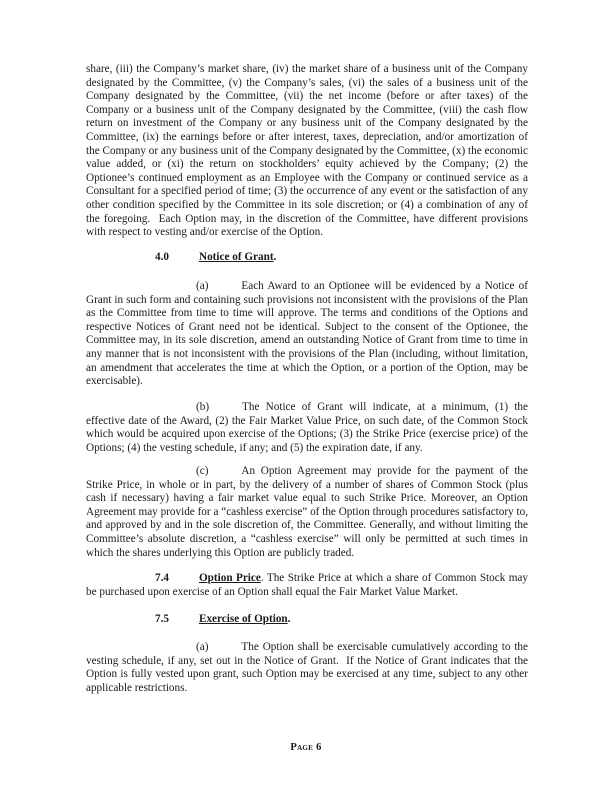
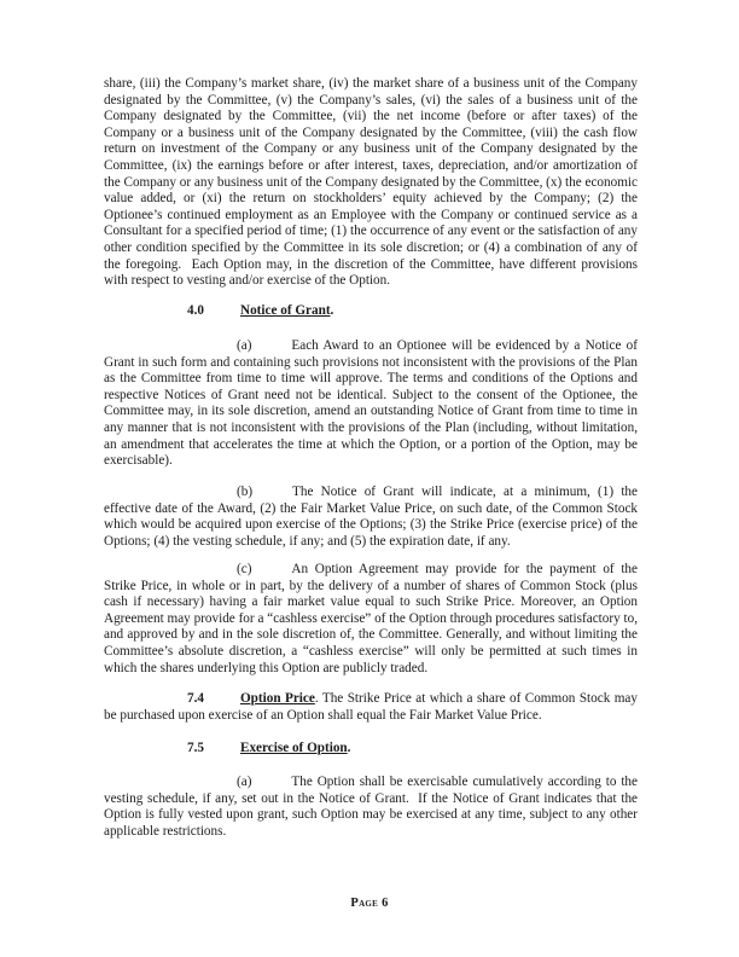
- share, (iii) the Company’s market share, (iv) the market share of a business unit of the Company designated by the Committee, (v) the Company’s sales, (vi) the sales of a business unit of the Company designated by the Committee, (vii) the net income (before or after taxes) of the Company or a business unit of the Company designated by the Committee, (viii) the cash flow return on investment of the Company or any business unit of the Company designated by the Committee, (ix) the earnings before or after interest, taxes, depreciation, and/or amortization of the Company or any business unit of the Company designated by the Committee, (x) the economic value added, or (xi) the return on stockholders’ equity achieved by the Company; (2) the Optionee’s continued employment as an Employee with the Company or continued service as a Consultant for a specified period of time; (3) the occurrence of any event or the satisfaction of any other condition specified by the Committee in its sole discretion; or (4) a combination of any of the foregoing. Each Option may, in the discretion of the Committee, have different provisions with respect to vesting and/or exercise of the Option.
+ share, (iii) the Company’s market share, (iv) the market share of a business unit of the Company designated by the Committee, (v) the Company’s sales, (vi) the sales of a business unit of the Company designated by the Committee, (vii) the net income (before or after taxes) of the Company or a business unit of the Company designated by the Committee, (viii) the cash flow return on investment of the Company or any business unit of the Company designated by the Committee, (ix) the earnings before or after interest, taxes, depreciation, and/or amortization of the Company or any business unit of the Company designated by the Committee, (x) the economic value added, or (xi) the return on stockholders’ equity achieved by the Company; (2) the Optionee’s continued employment as an Employee with the Company or continued service as a Consultant for a specified period of time; (1) the occurrence of any event or the satisfaction of any other condition specified by the Committee in its sole discretion; or (4) a combination of any of the foregoing. Each Option may, in the discretion of the Committee, have different provisions with respect to vesting and/or exercise of the Option.
  4.0 Notice of Grant.
  (a) Each Award to an Optionee will be evidenced by a Notice of Grant in such form and containing such provisions not inconsistent with the provisions of the Plan as the Committee from time to time will approve. The terms and conditions of the Options and respective Notices of Grant need not be identical. Subject to the consent of the Optionee, the Committee may, in its sole discretion, amend an outstanding Notice of Grant from time to time in any manner that is not inconsistent with the provisions of the Plan (including, without limitation, an amendment that accelerates the time at which the Option, or a portion of the Option, may be exercisable).
  (b) The Notice of Grant will indicate, at a minimum, (1) the effective date of the Award, (2) the Fair Market Value Price, on such date, of the Common Stock which would be acquired upon exercise of the Options; (3) the Strike Price (exercise price) of the Options; (4) the vesting schedule, if any; and (5) the expiration date, if any.
  (c) An Option Agreement may provide for the payment of the Strike Price, in whole or in part, by the delivery of a number of shares of Common Stock (plus cash if necessary) having a fair market value equal to such Strike Price. Moreover, an Option Agreement may provide for a “cashless exercise” of the Option through procedures satisfactory to, and approved by and in the sole discretion of, the Committee. Generally, and without limiting the Committee’s absolute discretion, a “cashless exercise” will only be permitted at such times in which the shares underlying this Option are publicly traded.
- 7.4 Option Price. The Strike Price at which a share of Common Stock may be purchased upon exercise of an Option shall equal the Fair Market Value Market.
+ 7.4 Option Price. The Strike Price at which a share of Common Stock may be purchased upon exercise of an Option shall equal the Fair Market Value Price.
  7.5 Exercise of Option.
  (a) The Option shall be exercisable cumulatively according to the vesting schedule, if any, set out in the Notice of Grant. If the Notice of Grant indicates that the Option is fully vested upon grant, such Option may be exercised at any time, subject to any other applicable restrictions.
  Page 6
